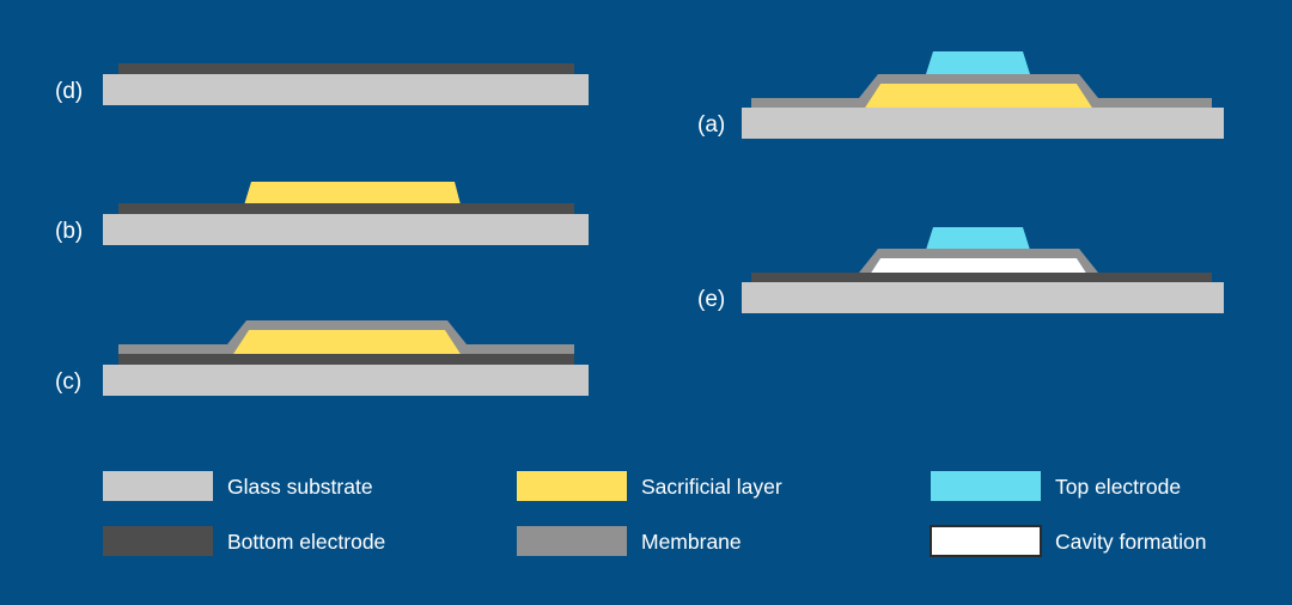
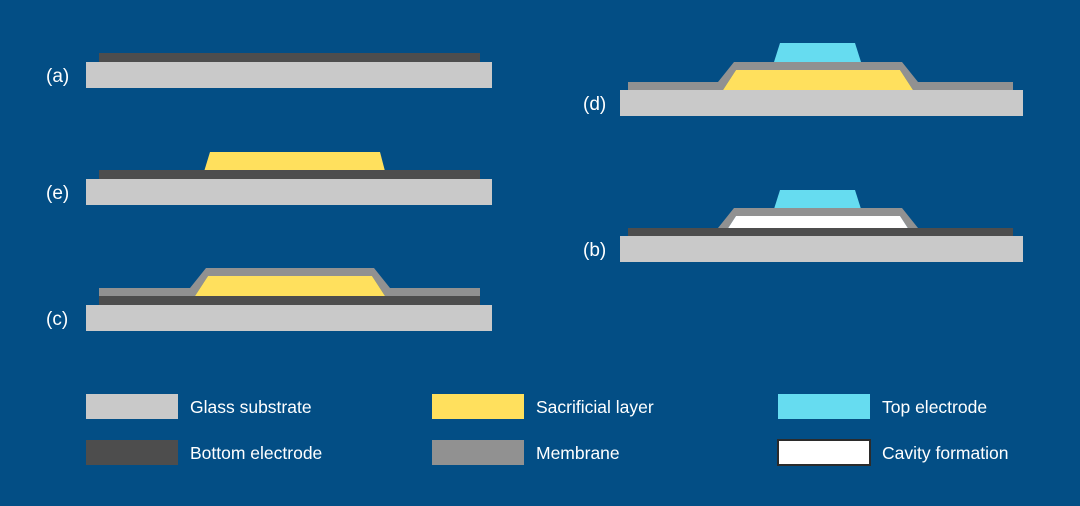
- (d)
+ (a)
- (b)
+ (e)
  (c)
- (a)
+ (d)
- (e)
+ (b)
  Glass substrate
  Bottom electrode
  Sacrificial layer
  Membrane
  Top electrode
  Cavity formation
